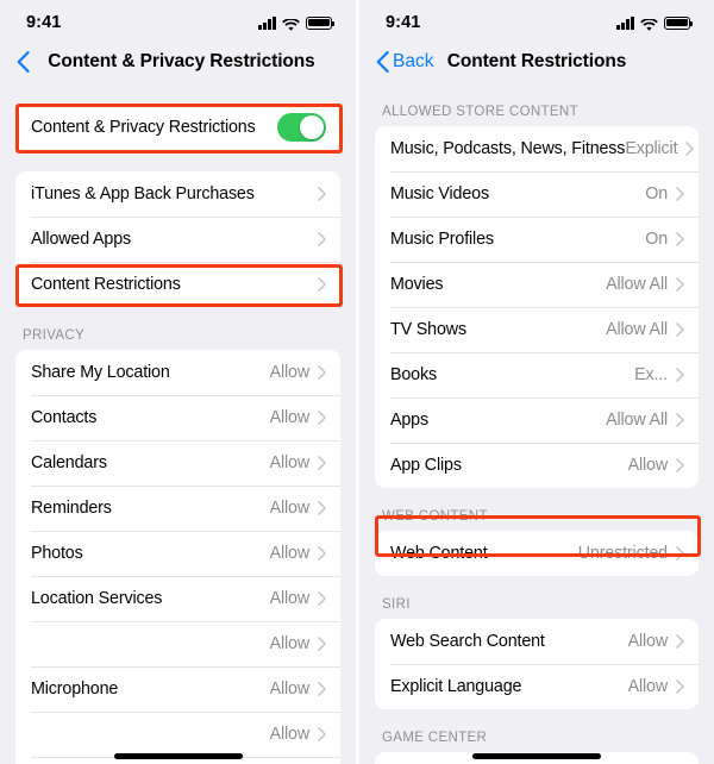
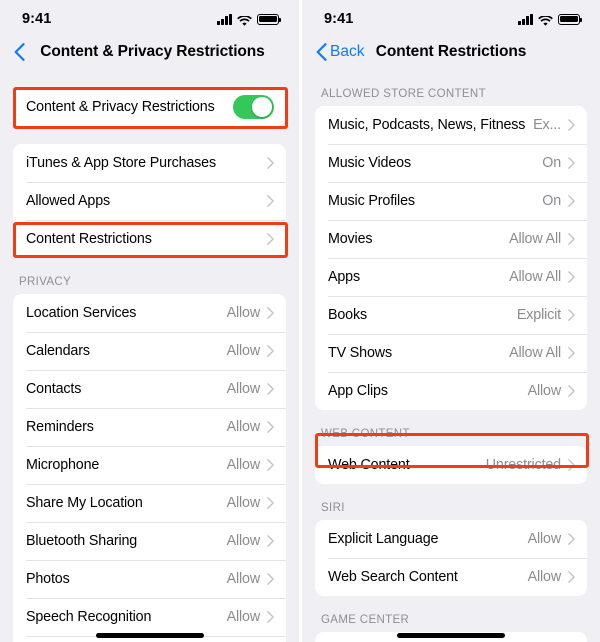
  9:41
  Content & Privacy Restrictions
  Content & Privacy Restrictions
- iTunes & App Back Purchases
+ iTunes & App Store Purchases
  Allowed Apps
  Content Restrictions
  PRIVACY
- Share My Location
+ Location Services
  Allow
- Contacts
+ Calendars
  Allow
- Calendars
+ Contacts
  Allow
  Reminders
  Allow
- Photos
+ Microphone
  Allow
- Location Services
+ Share My Location
  Allow
+ Bluetooth Sharing
  Allow
- Microphone
+ Photos
  Allow
+ Speech Recognition
  Allow
  9:41
  Back
  Content Restrictions
  ALLOWED STORE CONTENT
  Music, Podcasts, News, Fitness
- Explicit
+ Ex...
  Music Videos
  On
  Music Profiles
  On
  Movies
  Allow All
- TV Shows
+ Apps
  Allow All
  Books
- Ex...
+ Explicit
- Apps
+ TV Shows
  Allow All
  App Clips
  Allow
  WEB CONTENT
  Web Content
  Unrestricted
  SIRI
- Web Search Content
+ Explicit Language
  Allow
- Explicit Language
+ Web Search Content
  Allow
  GAME CENTER
